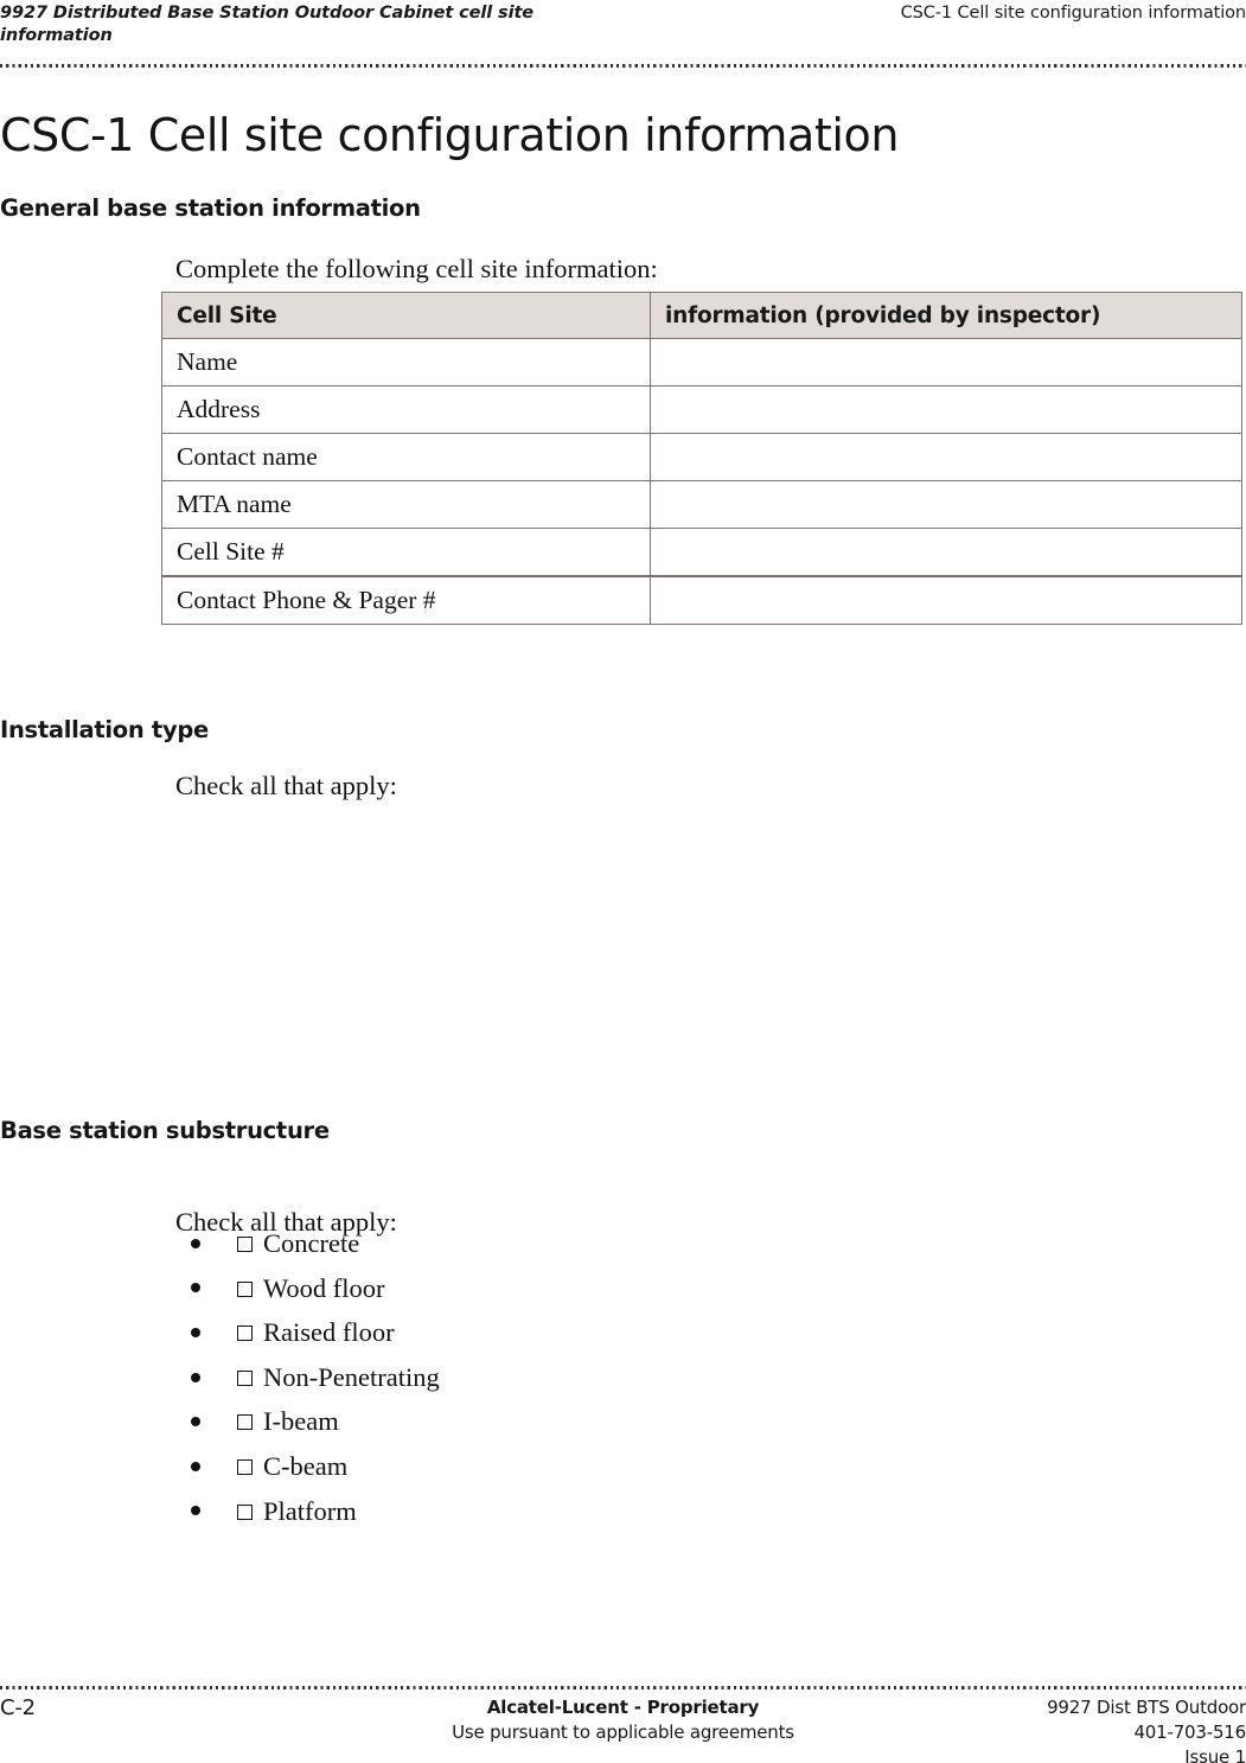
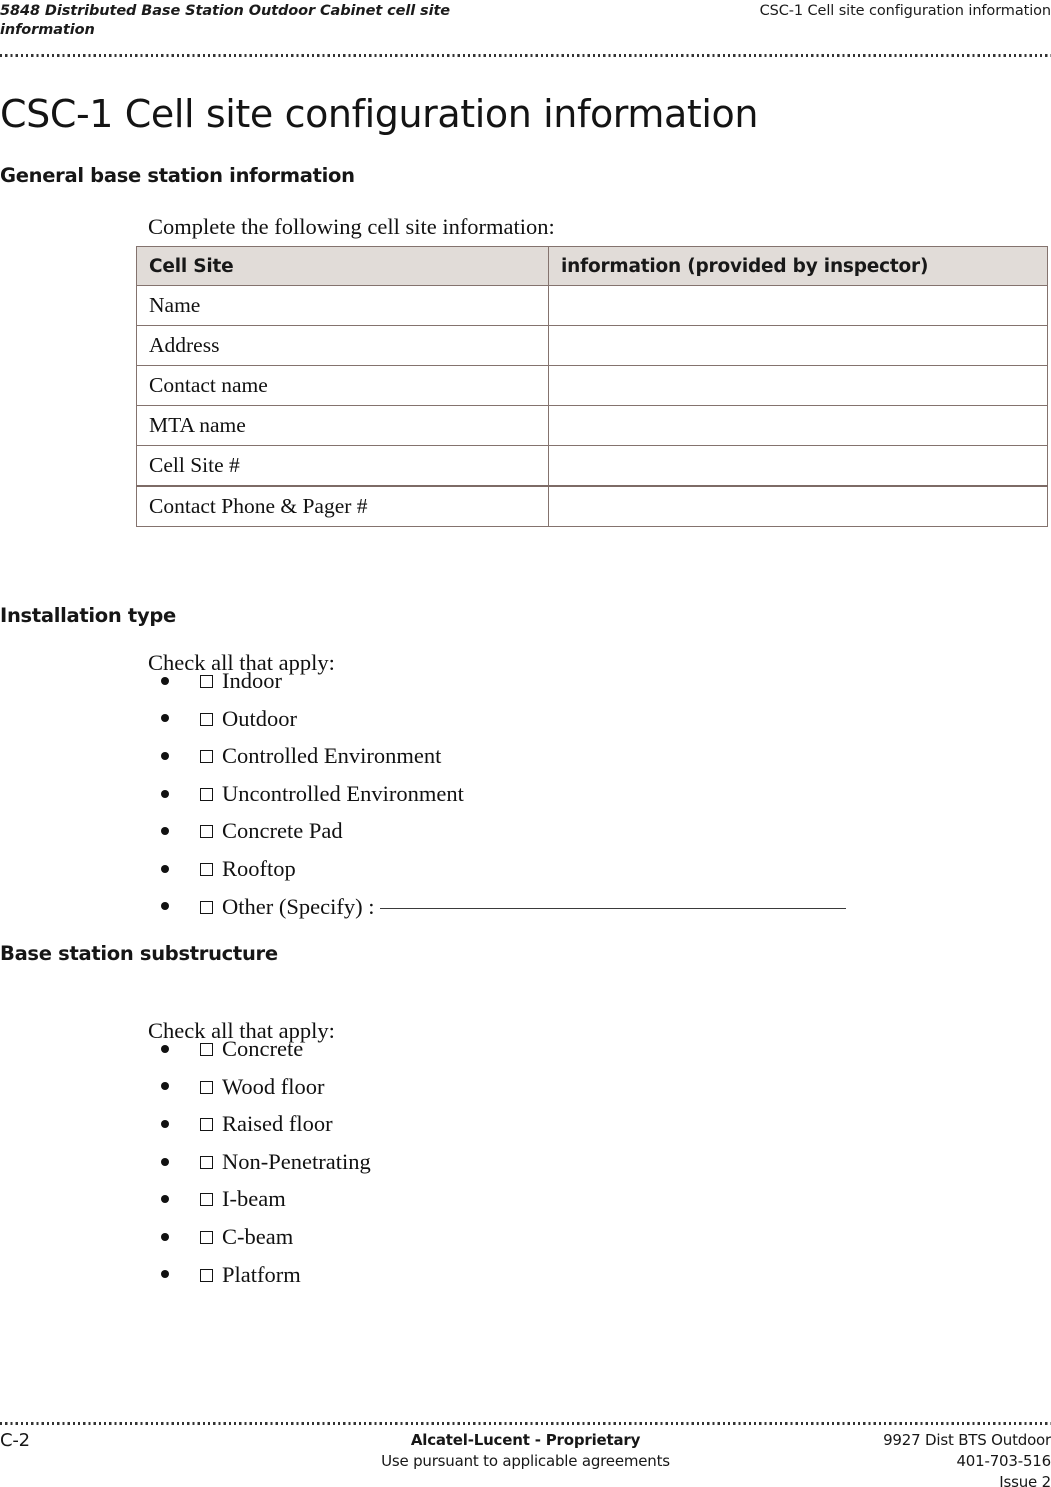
- 9927 Distributed Base Station Outdoor Cabinet cell site
+ 5848 Distributed Base Station Outdoor Cabinet cell site
  information
  CSC-1 Cell site configuration information
  CSC-1 Cell site configuration information
  General base station information
  Complete the following cell site information:
  Cell Site	information (provided by inspector)
  Name
  Address
  Contact name
  MTA name
  Cell Site #
  Contact Phone & Pager #
  Installation type
  Check all that apply:
+ Indoor
+ Outdoor
+ Controlled Environment
+ Uncontrolled Environment
+ Concrete Pad
+ Rooftop
+ Other (Specify) :
  Base station substructure
  Check all that apply:
  Concrete
  Wood floor
  Raised floor
  Non-Penetrating
  I-beam
  C-beam
  Platform
  C-2
  Alcatel-Lucent - Proprietary
  Use pursuant to applicable agreements
  9927 Dist BTS Outdoor
  401-703-516
- Issue 1
+ Issue 2
